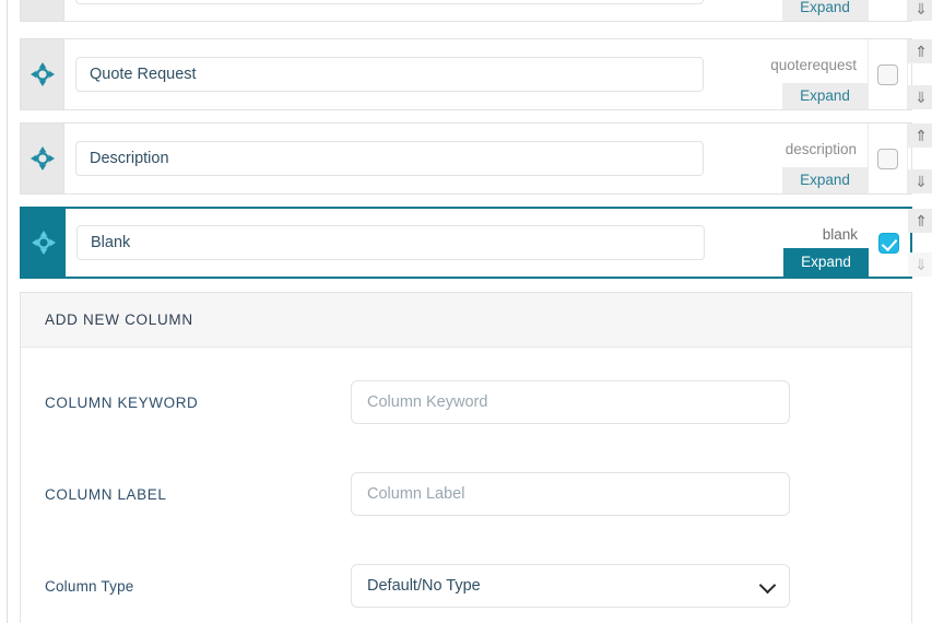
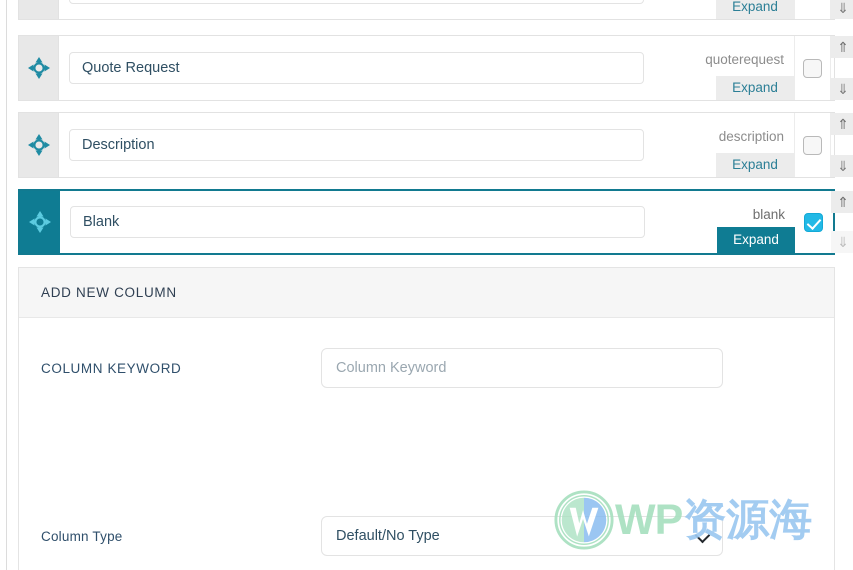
  Expand
  ⇓
  Quote Request
  quoterequest
  Expand
  ⇑
  ⇓
  Description
  description
  Expand
  ⇑
  ⇓
  Blank
  blank
  Expand
  ⇑
  ⇓
  ADD NEW COLUMN
  COLUMN KEYWORD
  Column Keyword
- COLUMN LABEL
- Column Label
  Column Type
  Default/No Type
+ WP
+ 资源海
